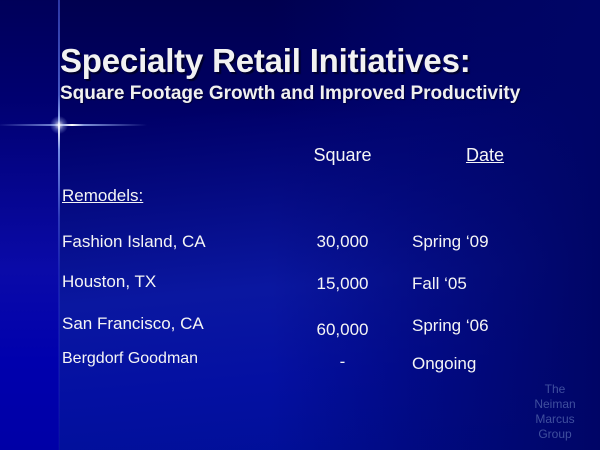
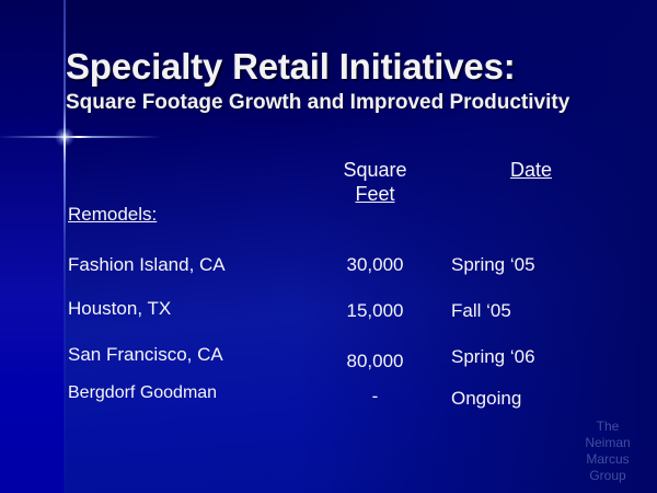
  Specialty Retail Initiatives:
  Square Footage Growth and Improved Productivity
  Square
+ Feet
  Date
  Remodels:
  Fashion Island, CA
  30,000
- Spring ‘09
+ Spring ‘05
  Houston, TX
  15,000
  Fall ‘05
  San Francisco, CA
- 60,000
+ 80,000
  Spring ‘06
  Bergdorf Goodman
  -
  Ongoing
  The
  Neiman
  Marcus
  Group
